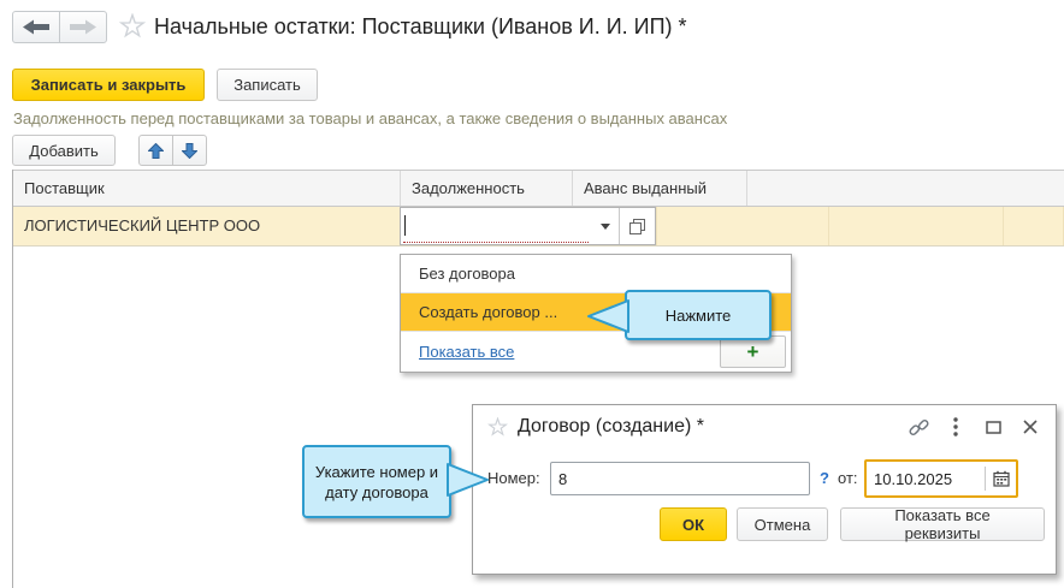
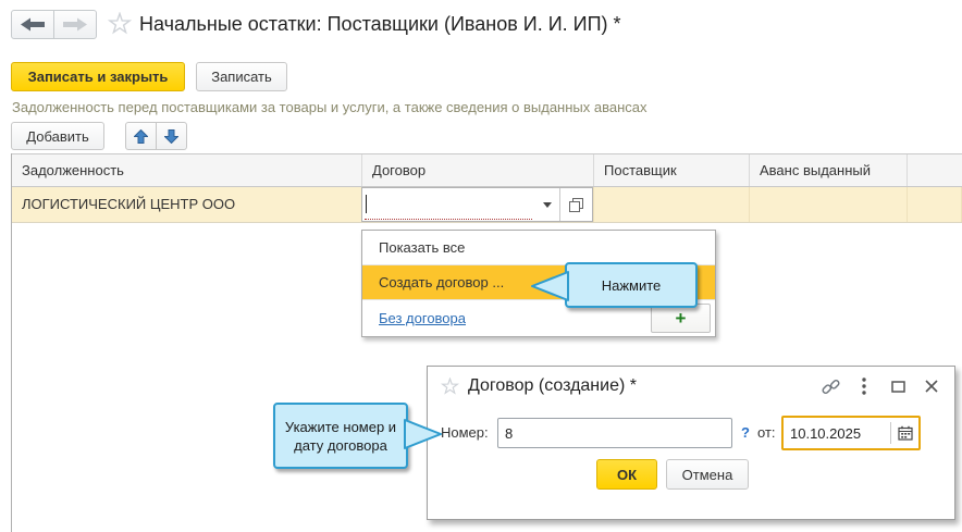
  Начальные остатки: Поставщики (Иванов И. И. ИП) *
  Записать и закрыть
  Записать
- Задолженность перед поставщиками за товары и авансах, а также сведения о выданных авансах
+ Задолженность перед поставщиками за товары и услуги, а также сведения о выданных авансах
  Добавить
- Поставщик
+ Задолженность
+ Договор
- Задолженность
+ Поставщик
  Аванс выданный
  ЛОГИСТИЧЕСКИЙ ЦЕНТР ООО
- Без договора
+ Показать все
  Создать договор ...
- Показать все
+ Без договора
  +
  Нажмите
  Договор (создание) *
  Номер:
  8
  ?
  от:
  10.10.2025
  ОК
  Отмена
- Показать все реквизиты
  Укажите номер и
  дату договора
